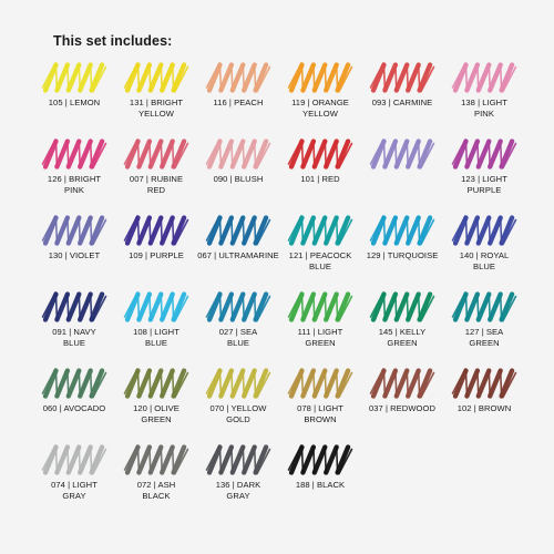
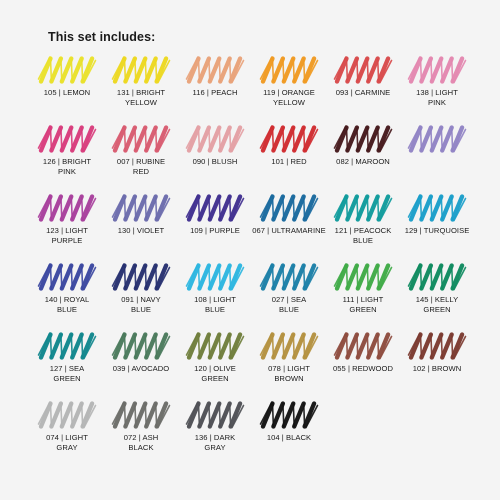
  This set includes:
  105 | LEMON
  131 | BRIGHT
  YELLOW
  116 | PEACH
  119 | ORANGE
  YELLOW
  093 | CARMINE
  138 | LIGHT
  PINK
  126 | BRIGHT
  PINK
  007 | RUBINE
  RED
  090 | BLUSH
  101 | RED
+ 082 | MAROON
  123 | LIGHT
  PURPLE
  130 | VIOLET
  109 | PURPLE
  067 | ULTRAMARINE
  121 | PEACOCK
  BLUE
  129 | TURQUOISE
  140 | ROYAL
  BLUE
  091 | NAVY
  BLUE
  108 | LIGHT
  BLUE
  027 | SEA
  BLUE
  111 | LIGHT
  GREEN
  145 | KELLY
  GREEN
  127 | SEA
  GREEN
- 060 | AVOCADO
+ 039 | AVOCADO
  120 | OLIVE
  GREEN
- 070 | YELLOW
- GOLD
  078 | LIGHT
  BROWN
- 037 | REDWOOD
+ 055 | REDWOOD
  102 | BROWN
  074 | LIGHT
  GRAY
  072 | ASH
  BLACK
  136 | DARK
  GRAY
- 188 | BLACK
+ 104 | BLACK
